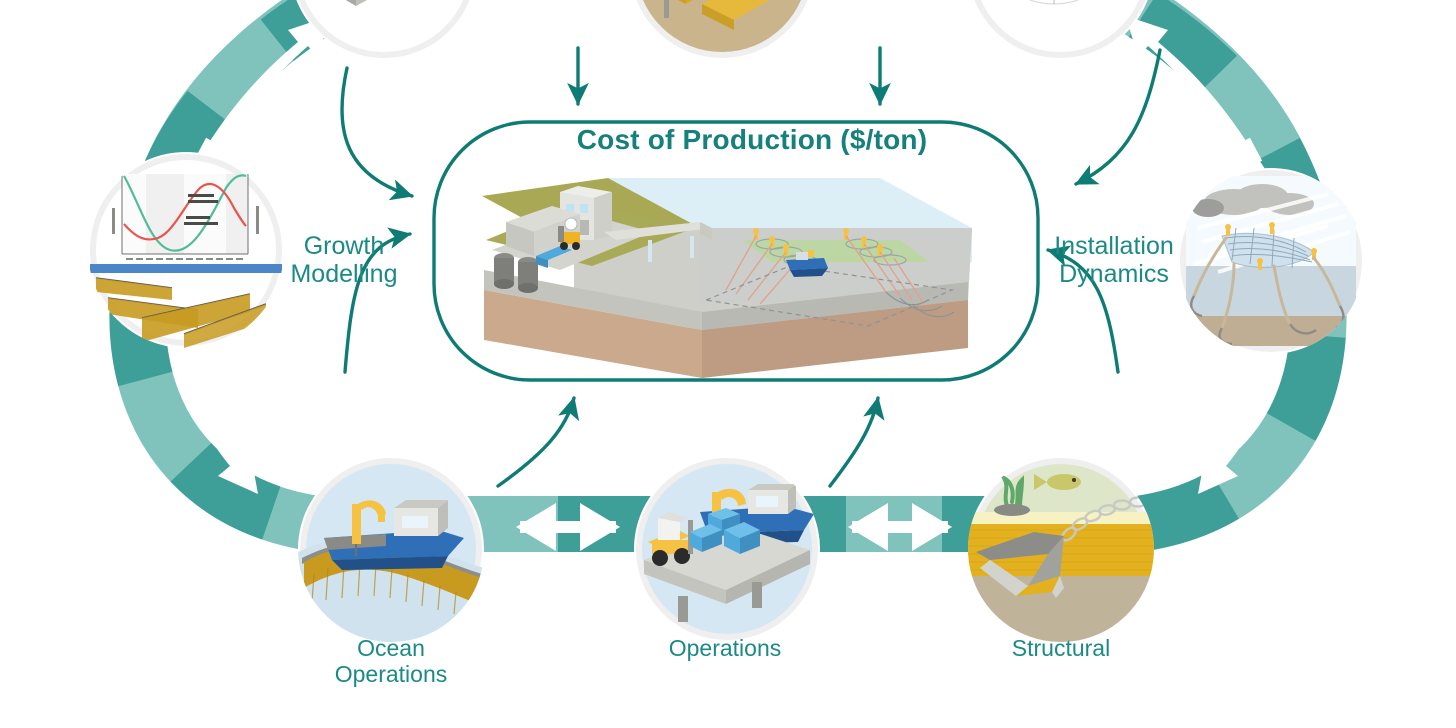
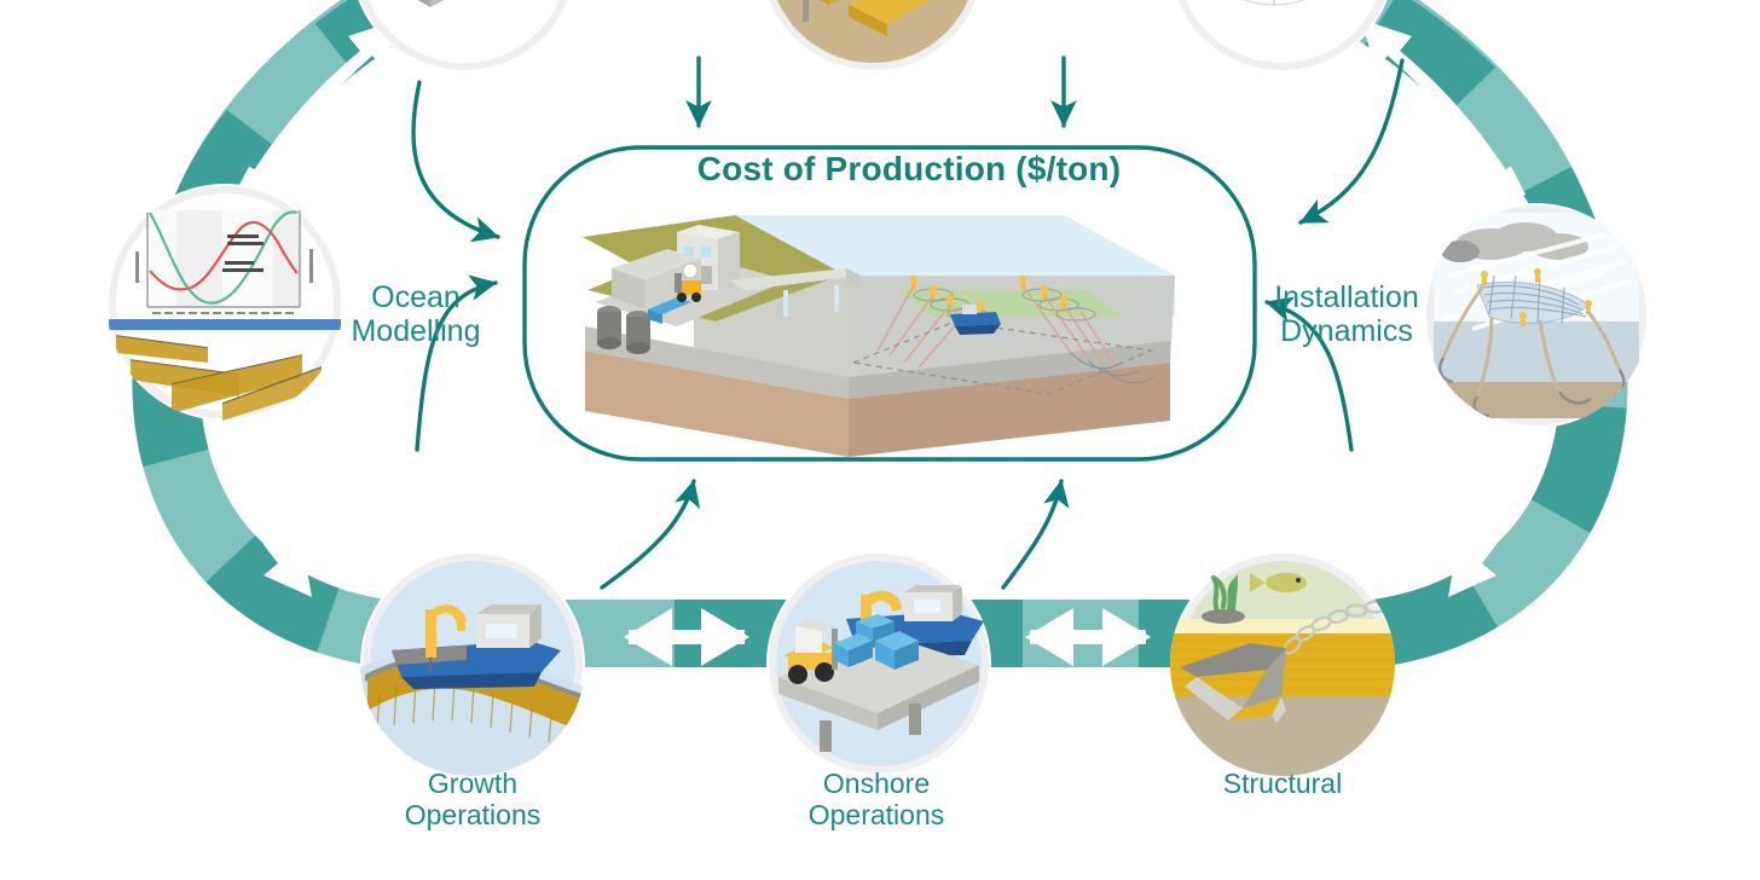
  Cost of Production ($/ton)
- Growth
+ Ocean
  Modelling
  Installation
  Dynamics
- Ocean
+ Growth
  Operations
+ Onshore
  Operations
  Structural
